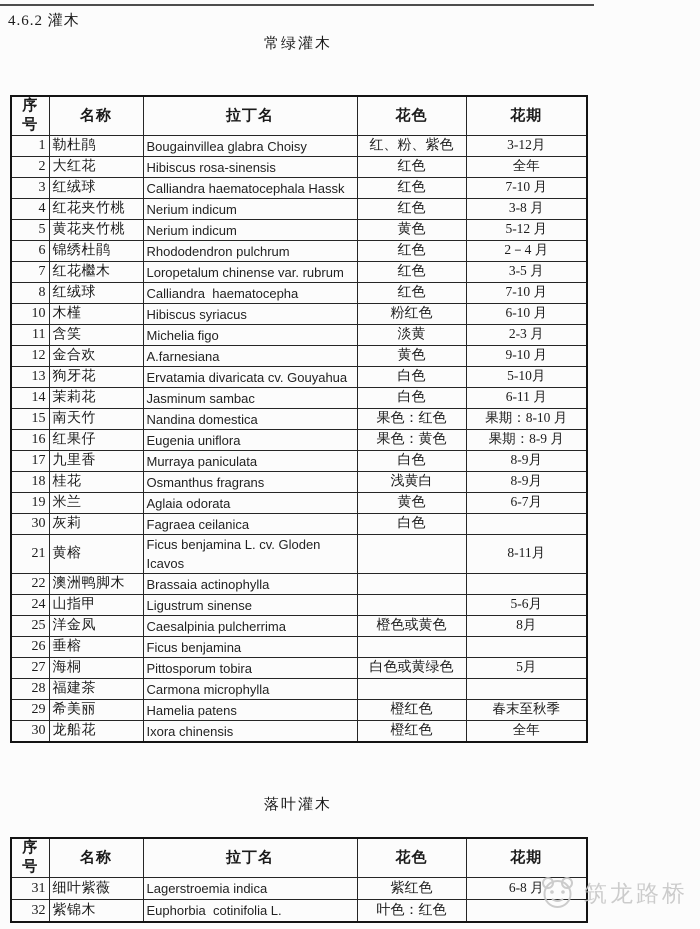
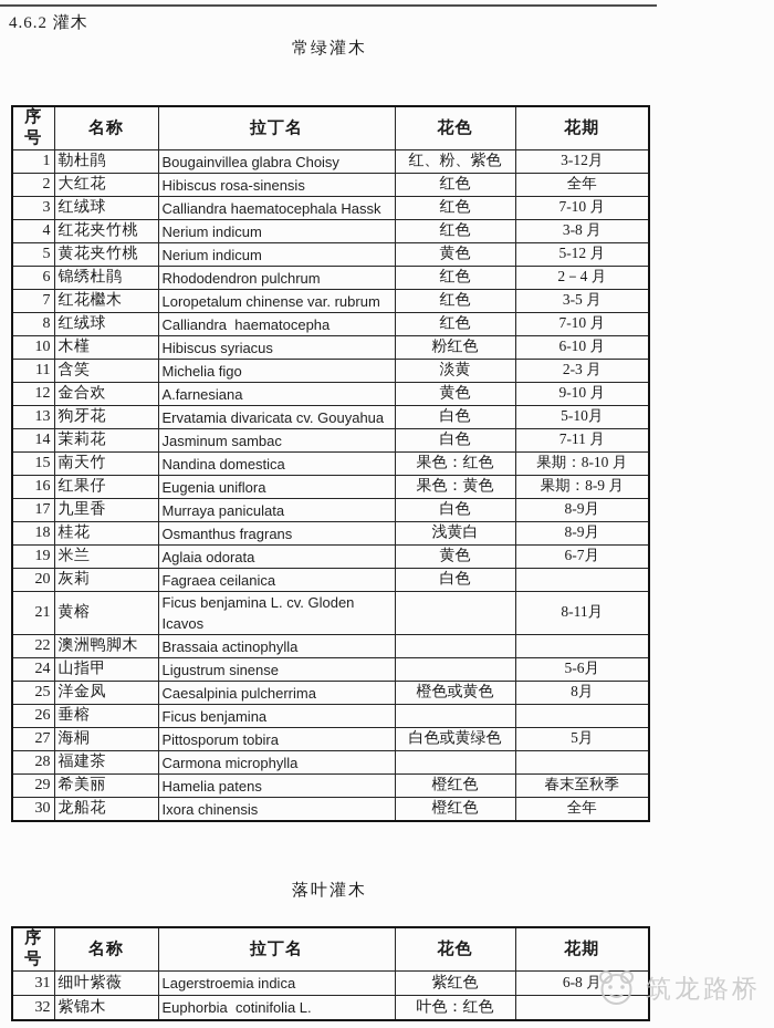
  4.6.2 灌木
  常绿灌木
  序号	名称	拉丁名	花色	花期
  1	勒杜鹃	Bougainvillea glabra Choisy	红、粉、紫色	3-12月
  2	大红花	Hibiscus rosa-sinensis	红色	全年
  3	红绒球	Calliandra haematocephala Hassk	红色	7-10 月
  4	红花夹竹桃	Nerium indicum	红色	3-8 月
  5	黄花夹竹桃	Nerium indicum	黄色	5-12 月
  6	锦绣杜鹃	Rhododendron pulchrum	红色	2－4 月
  7	红花檵木	Loropetalum chinense var. rubrum	红色	3-5 月
  8	红绒球	Calliandra haematocepha	红色	7-10 月
  10	木槿	Hibiscus syriacus	粉红色	6-10 月
  11	含笑	Michelia figo	淡黄	2-3 月
  12	金合欢	A.farnesiana	黄色	9-10 月
  13	狗牙花	Ervatamia divaricata cv. Gouyahua	白色	5-10月
- 14	茉莉花	Jasminum sambac	白色	6-11 月
+ 14	茉莉花	Jasminum sambac	白色	7-11 月
  15	南天竹	Nandina domestica	果色：红色	果期：8-10 月
  16	红果仔	Eugenia uniflora	果色：黄色	果期：8-9 月
  17	九里香	Murraya paniculata	白色	8-9月
  18	桂花	Osmanthus fragrans	浅黄白	8-9月
  19	米兰	Aglaia odorata	黄色	6-7月
- 30	灰莉	Fagraea ceilanica	白色
+ 20	灰莉	Fagraea ceilanica	白色
  21	黄榕	Ficus benjamina L. cv. Gloden Icavos		8-11月
  22	澳洲鸭脚木	Brassaia actinophylla
  24	山指甲	Ligustrum sinense		5-6月
  25	洋金凤	Caesalpinia pulcherrima	橙色或黄色	8月
  26	垂榕	Ficus benjamina
  27	海桐	Pittosporum tobira	白色或黄绿色	5月
  28	福建茶	Carmona microphylla
  29	希美丽	Hamelia patens	橙红色	春末至秋季
  30	龙船花	Ixora chinensis	橙红色	全年
  落叶灌木
  序号	名称	拉丁名	花色	花期
  31	细叶紫薇	Lagerstroemia indica	紫红色	6-8 月
  32	紫锦木	Euphorbia cotinifolia L.	叶色：红色
  筑龙路桥
